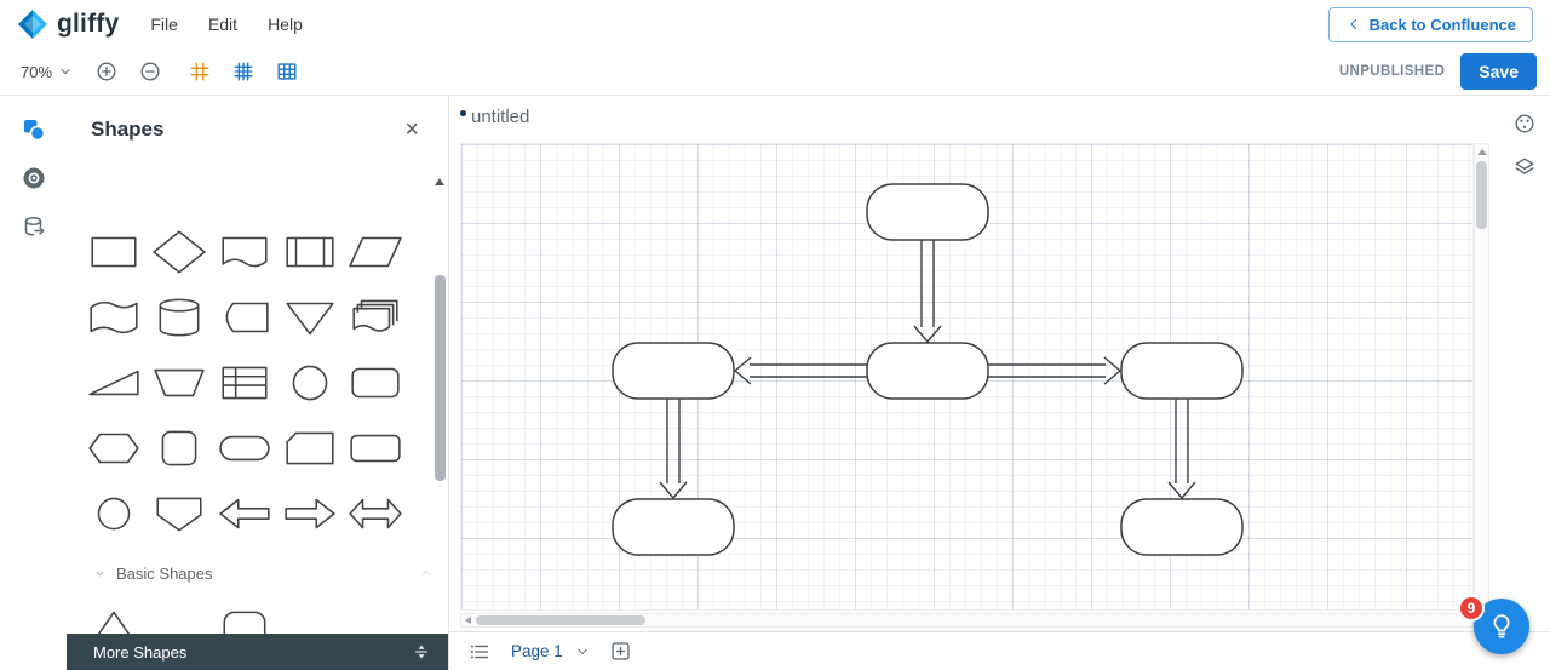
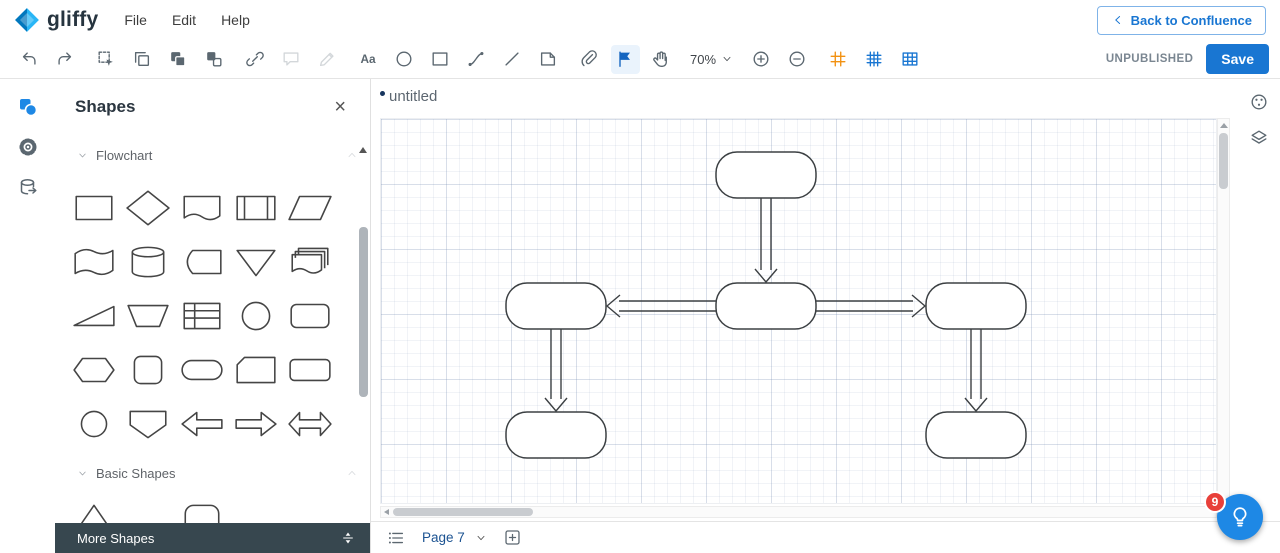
  gliffy
  File
  Edit
  Help
  Back to Confluence
+ Aa
  70%
  UNPUBLISHED
  Save
  Shapes
  ×
+ Flowchart
  Basic Shapes
  More Shapes
  untitled
- Page 1
+ Page 7
  9
